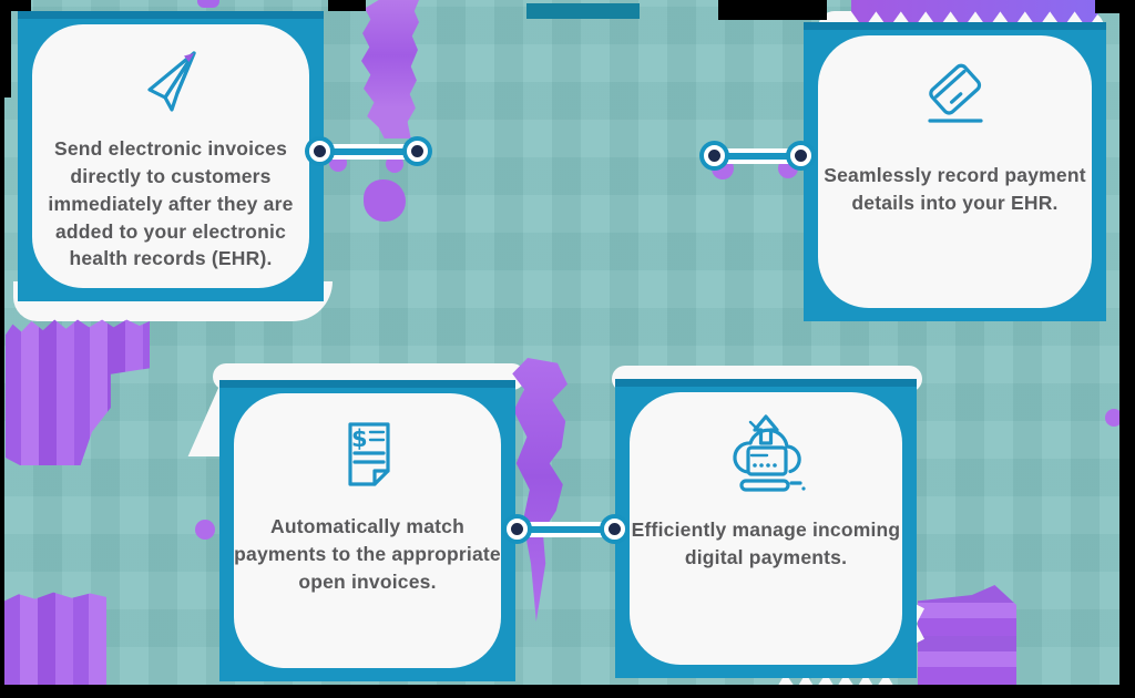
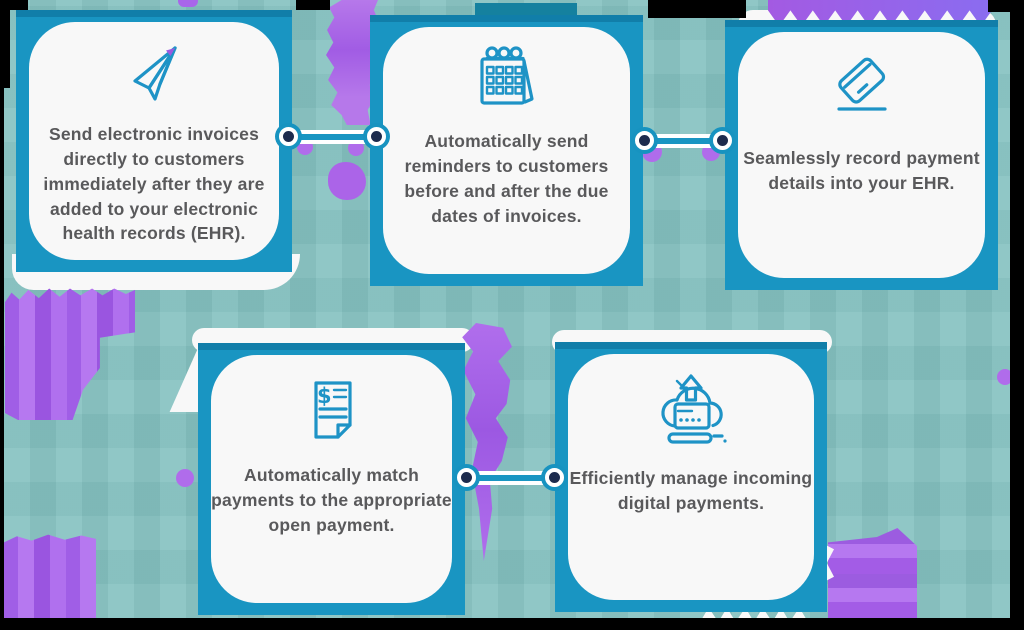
  Send electronic invoices directly to customers immediately after they are added to your electronic health records (EHR).
+ Automatically send reminders to customers before and after the due dates of invoices.
  Seamlessly record payment details into your EHR.
  $
- Automatically match payments to the appropriate open invoices.
+ Automatically match payments to the appropriate open payment.
  Efficiently manage incoming digital payments.
